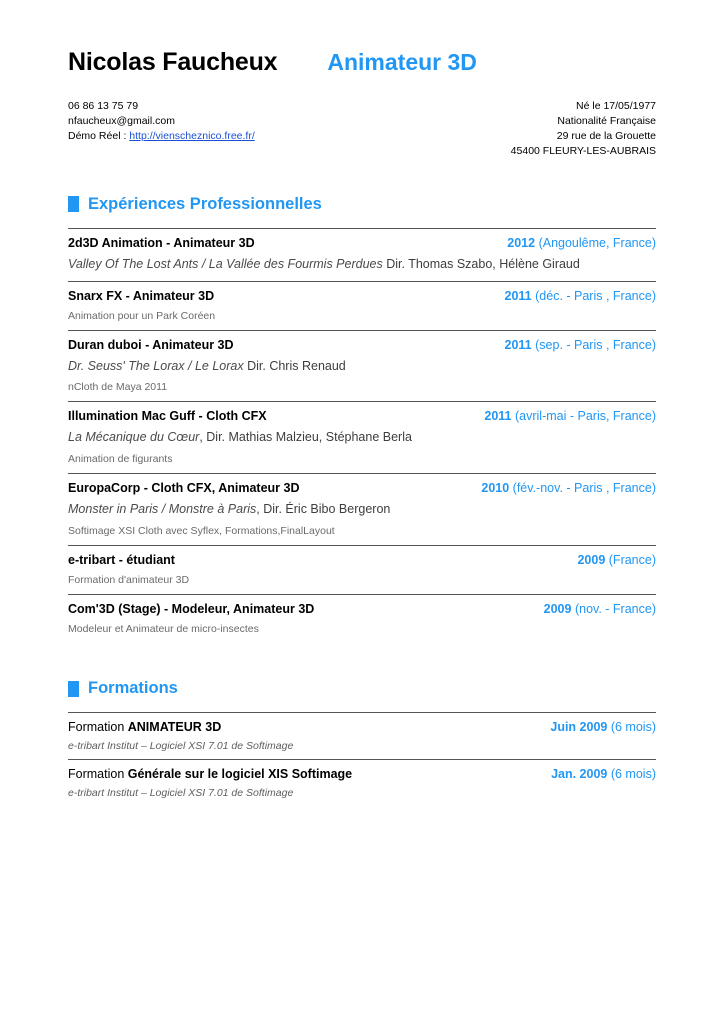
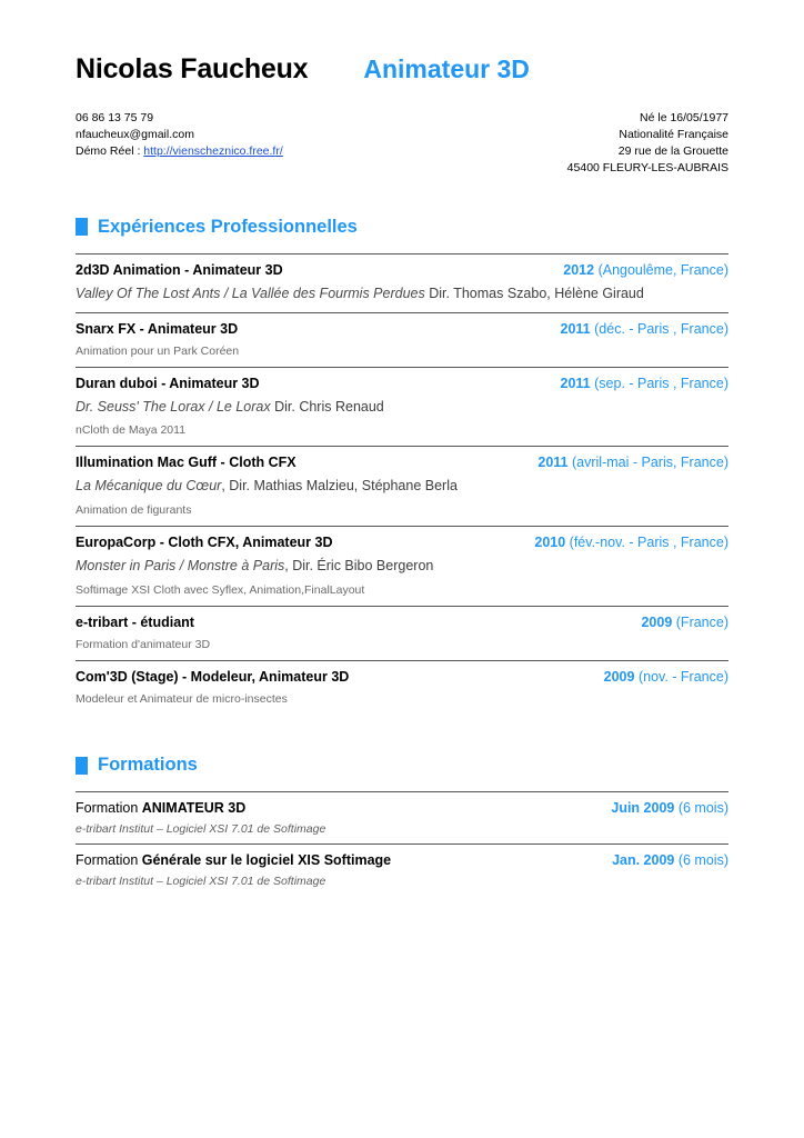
  Nicolas Faucheux
  Animateur 3D
  06 86 13 75 79
  nfaucheux@gmail.com
  Démo Réel : http://vienscheznico.free.fr/
- Né le 17/05/1977
+ Né le 16/05/1977
  Nationalité Française
  29 rue de la Grouette
  45400 FLEURY-LES-AUBRAIS
  Expériences Professionnelles
  2d3D Animation - Animateur 3D
  2012 (Angoulême, France)
  Valley Of The Lost Ants / La Vallée des Fourmis Perdues Dir. Thomas Szabo, Hélène Giraud
  Snarx FX - Animateur 3D
  2011 (déc. - Paris , France)
  Animation pour un Park Coréen
  Duran duboi - Animateur 3D
  2011 (sep. - Paris , France)
  Dr. Seuss' The Lorax / Le Lorax Dir. Chris Renaud
  nCloth de Maya 2011
  Illumination Mac Guff - Cloth CFX
  2011 (avril-mai - Paris, France)
  La Mécanique du Cœur, Dir. Mathias Malzieu, Stéphane Berla
  Animation de figurants
  EuropaCorp - Cloth CFX, Animateur 3D
  2010 (fév.-nov. - Paris , France)
  Monster in Paris / Monstre à Paris, Dir. Éric Bibo Bergeron
- Softimage XSI Cloth avec Syflex, Formations,FinalLayout
+ Softimage XSI Cloth avec Syflex, Animation,FinalLayout
  e-tribart - étudiant
  2009 (France)
  Formation d'animateur 3D
  Com'3D (Stage) - Modeleur, Animateur 3D
  2009 (nov. - France)
  Modeleur et Animateur de micro-insectes
  Formations
  Formation ANIMATEUR 3D
  Juin 2009 (6 mois)
  e-tribart Institut – Logiciel XSI 7.01 de Softimage
  Formation Générale sur le logiciel XIS Softimage
  Jan. 2009 (6 mois)
  e-tribart Institut – Logiciel XSI 7.01 de Softimage
